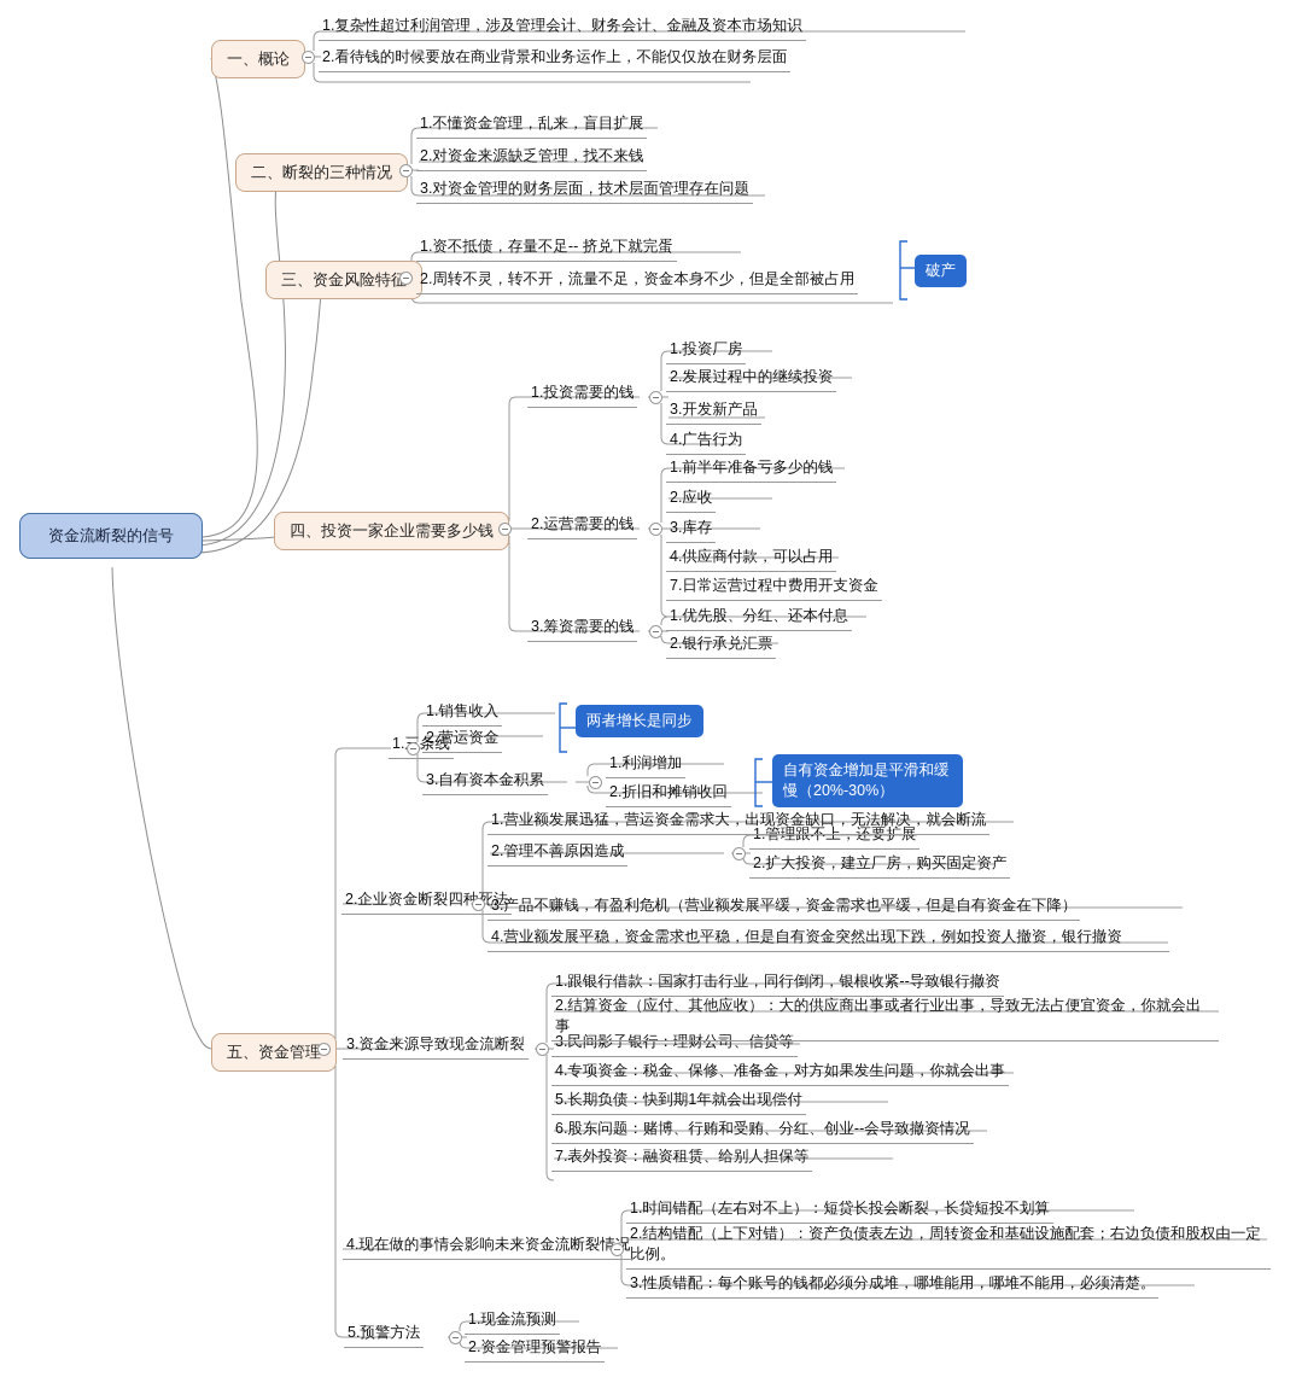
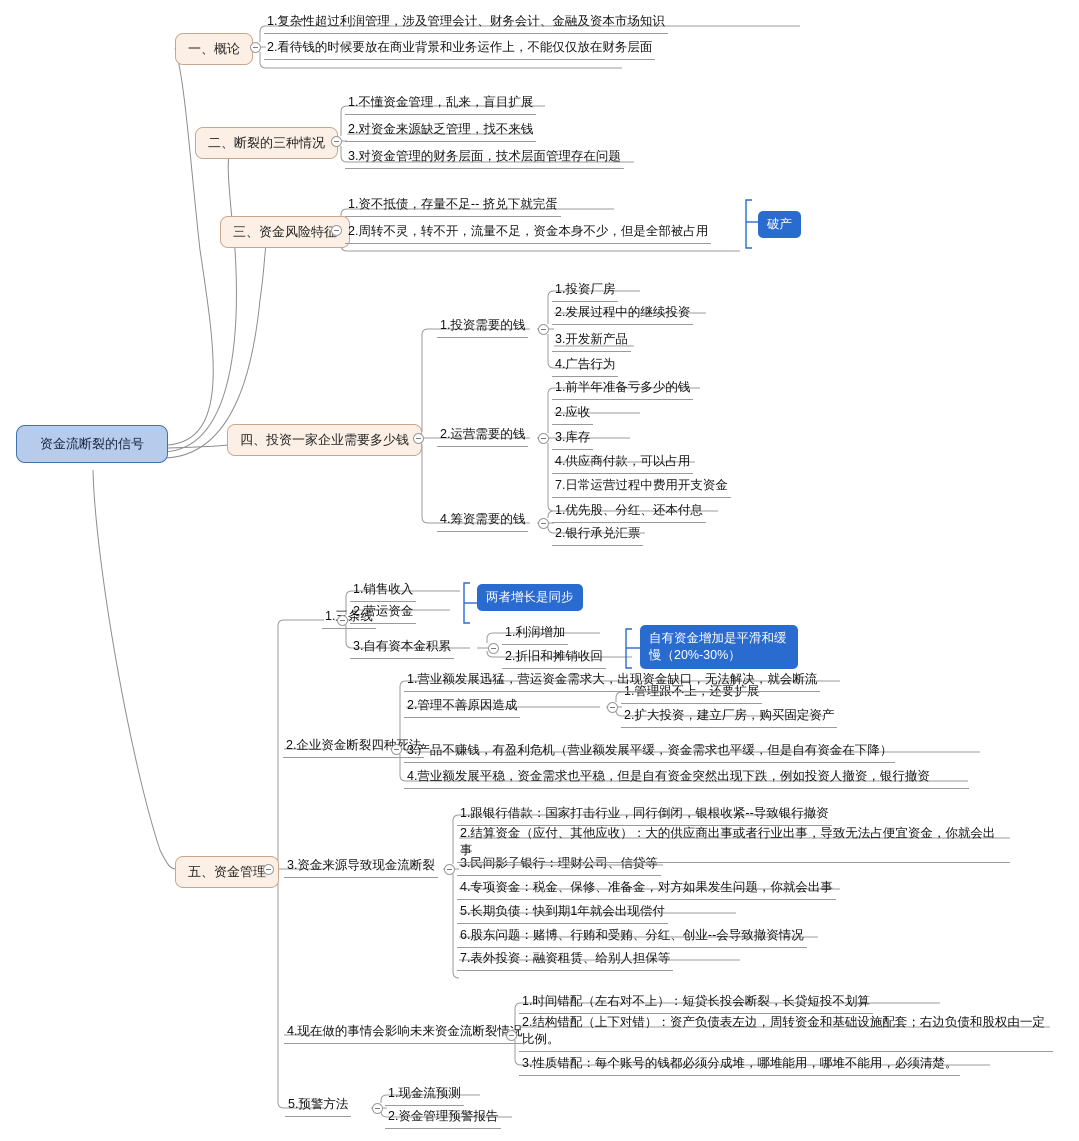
  资金流断裂的信号
  一、概论
  1.复杂性超过利润管理，涉及管理会计、财务会计、金融及资本市场知识
  2.看待钱的时候要放在商业背景和业务运作上，不能仅仅放在财务层面
  二、断裂的三种情况
  1.不懂资金管理，乱来，盲目扩展
  2.对资金来源缺乏管理，找不来钱
  3.对资金管理的财务层面，技术层面管理存在问题
  三、资金风险特
  1.资不抵债，存量不足-- 挤兑下就完蛋
  2.周转不灵，转不开，流量不足，资金本身不少，但是全部被占用
  破产
  四、投资一家企业需要多少钱
  1.投资需要的钱
  1.投资厂房
  2.发展过程中的继续投资
  3.开发新产品
  4.广告行为
  2.运营需要的钱
  1.前半年准备亏多少的钱
  2.应收
  3.库存
  4.供应商付款，可以占用
  7.日常运营过程中费用开支资金
- 3.筹资需要的钱
+ 4.筹资需要的钱
  1.优先股、分红、还本付息
  2.银行承兑汇票
  五、资金管理
  1.条线
  1.销售收入
  2.营运资金
  3.自有资本金积累
  两者增长是同步
  1.利润增加
  2.折旧和摊销收回
  自有资金增加是平滑和缓慢（20%-30%）
  2.企业资金断裂四种死法
  1.营业额发展迅猛，营运资金需求大，出现资金缺口，无法解决，就会断流
  2.管理不善原因造成
  3.产品不赚钱，有盈利危机（营业额发展平缓，资金需求也平缓，但是自有资金在下降）
  4.营业额发展平稳，资金需求也平稳，但是自有资金突然出现下跌，例如投资人撤资，银行撤资
  2.扩大投资，建立厂房，购买固定资产
  3.资金来源导致现金流断裂
  1.跟银行借款：国家打击行业，同行倒闭，银根收紧--导致银行撤资
  2.结算资金（应付、其他应收）：大的供应商出事或者行业出事，导致无法占便宜资金，你就会出事
  3.民间影子银行：理财公司、信贷等
  4.专项资金：税金、保修、准备金，对方如果发生问题，你就会出事
  5.长期负债：快到期1年就会出现偿付
  6.股东问题：赌博、行贿和受贿、分红、创业--会导致撤资情况
  7.表外投资：融资租赁、给别人担保等
  4.现在做的事情会影响未来资金流断裂情况
  1.时间错配（左右对不上）：短贷长投会断裂，长贷短投不划算
  2.结构错配（上下对错）：资产负债表左边，周转资金和基础设施配套；右边负债和股权由一定比例。
  3.性质错配：每个账号的钱都必须分成堆，哪堆能用，哪堆不能用，必须清楚。
  5.预警方法
  1.现金流预测
  2.资金管理预警报告
